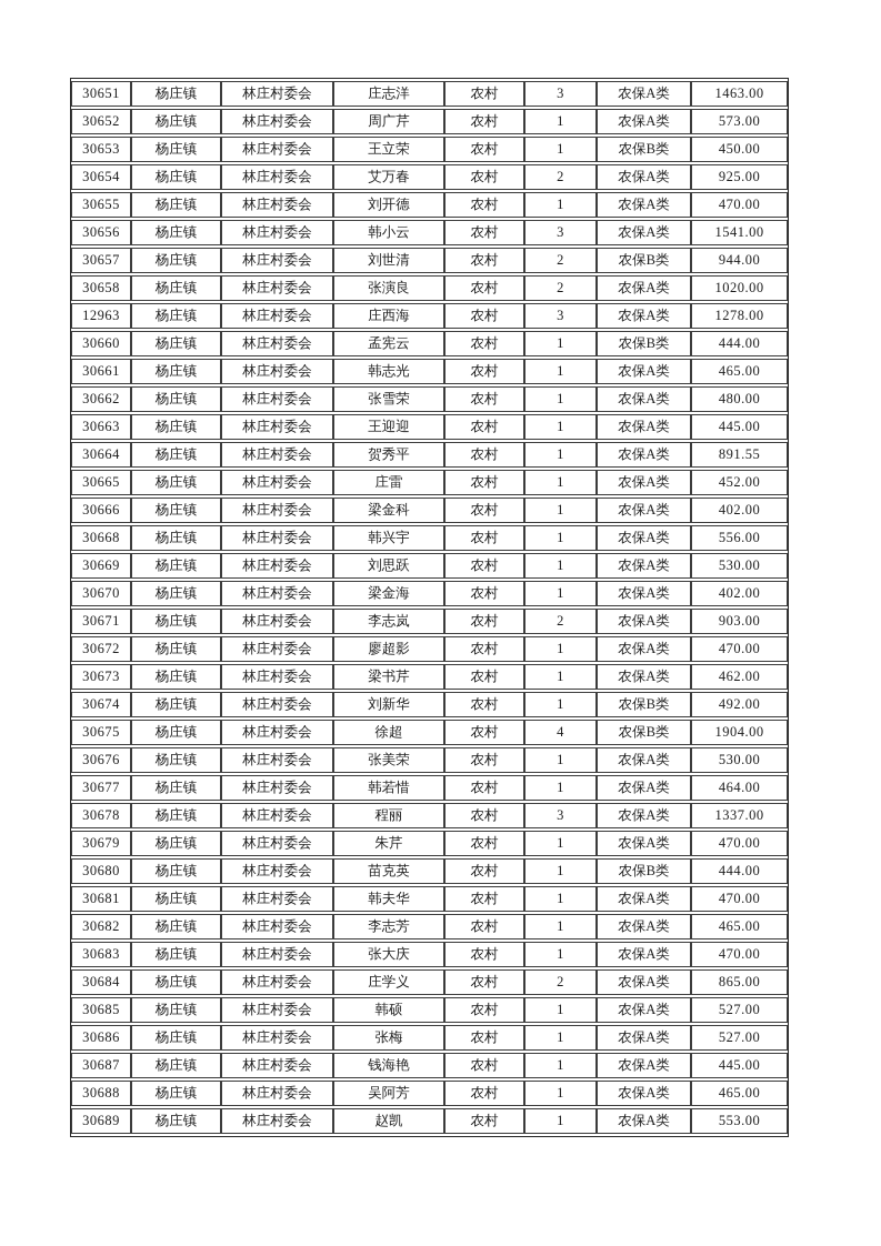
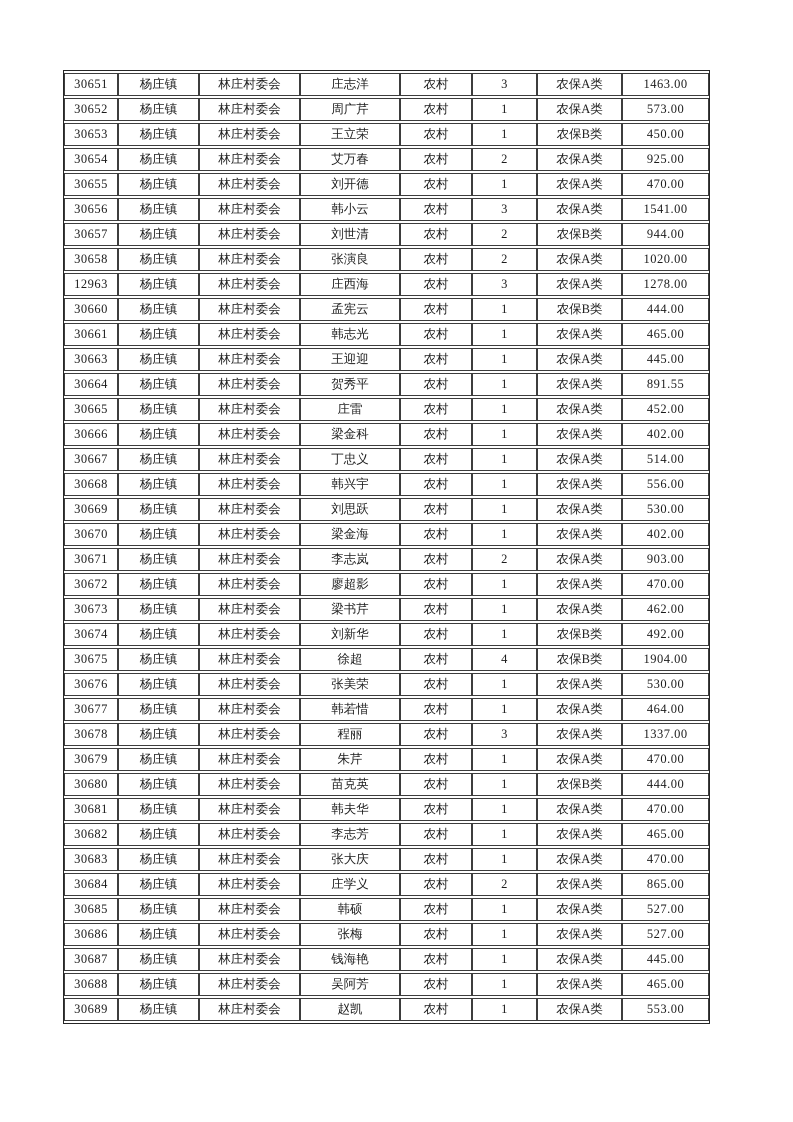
  30651	杨庄镇	林庄村委会	庄志洋	农村	3	农保A类	1463.00
  30652	杨庄镇	林庄村委会	周广芹	农村	1	农保A类	573.00
  30653	杨庄镇	林庄村委会	王立荣	农村	1	农保B类	450.00
  30654	杨庄镇	林庄村委会	艾万春	农村	2	农保A类	925.00
  30655	杨庄镇	林庄村委会	刘开德	农村	1	农保A类	470.00
  30656	杨庄镇	林庄村委会	韩小云	农村	3	农保A类	1541.00
  30657	杨庄镇	林庄村委会	刘世清	农村	2	农保B类	944.00
  30658	杨庄镇	林庄村委会	张演良	农村	2	农保A类	1020.00
  12963	杨庄镇	林庄村委会	庄西海	农村	3	农保A类	1278.00
  30660	杨庄镇	林庄村委会	孟宪云	农村	1	农保B类	444.00
  30661	杨庄镇	林庄村委会	韩志光	农村	1	农保A类	465.00
- 30662	杨庄镇	林庄村委会	张雪荣	农村	1	农保A类	480.00
  30663	杨庄镇	林庄村委会	王迎迎	农村	1	农保A类	445.00
  30664	杨庄镇	林庄村委会	贺秀平	农村	1	农保A类	891.55
  30665	杨庄镇	林庄村委会	庄雷	农村	1	农保A类	452.00
  30666	杨庄镇	林庄村委会	梁金科	农村	1	农保A类	402.00
+ 30667	杨庄镇	林庄村委会	丁忠义	农村	1	农保A类	514.00
  30668	杨庄镇	林庄村委会	韩兴宇	农村	1	农保A类	556.00
  30669	杨庄镇	林庄村委会	刘思跃	农村	1	农保A类	530.00
  30670	杨庄镇	林庄村委会	梁金海	农村	1	农保A类	402.00
  30671	杨庄镇	林庄村委会	李志岚	农村	2	农保A类	903.00
  30672	杨庄镇	林庄村委会	廖超影	农村	1	农保A类	470.00
  30673	杨庄镇	林庄村委会	梁书芹	农村	1	农保A类	462.00
  30674	杨庄镇	林庄村委会	刘新华	农村	1	农保B类	492.00
  30675	杨庄镇	林庄村委会	徐超	农村	4	农保B类	1904.00
  30676	杨庄镇	林庄村委会	张美荣	农村	1	农保A类	530.00
  30677	杨庄镇	林庄村委会	韩若惜	农村	1	农保A类	464.00
  30678	杨庄镇	林庄村委会	程丽	农村	3	农保A类	1337.00
  30679	杨庄镇	林庄村委会	朱芹	农村	1	农保A类	470.00
  30680	杨庄镇	林庄村委会	苗克英	农村	1	农保B类	444.00
  30681	杨庄镇	林庄村委会	韩夫华	农村	1	农保A类	470.00
  30682	杨庄镇	林庄村委会	李志芳	农村	1	农保A类	465.00
  30683	杨庄镇	林庄村委会	张大庆	农村	1	农保A类	470.00
  30684	杨庄镇	林庄村委会	庄学义	农村	2	农保A类	865.00
  30685	杨庄镇	林庄村委会	韩硕	农村	1	农保A类	527.00
  30686	杨庄镇	林庄村委会	张梅	农村	1	农保A类	527.00
  30687	杨庄镇	林庄村委会	钱海艳	农村	1	农保A类	445.00
  30688	杨庄镇	林庄村委会	吴阿芳	农村	1	农保A类	465.00
  30689	杨庄镇	林庄村委会	赵凯	农村	1	农保A类	553.00
